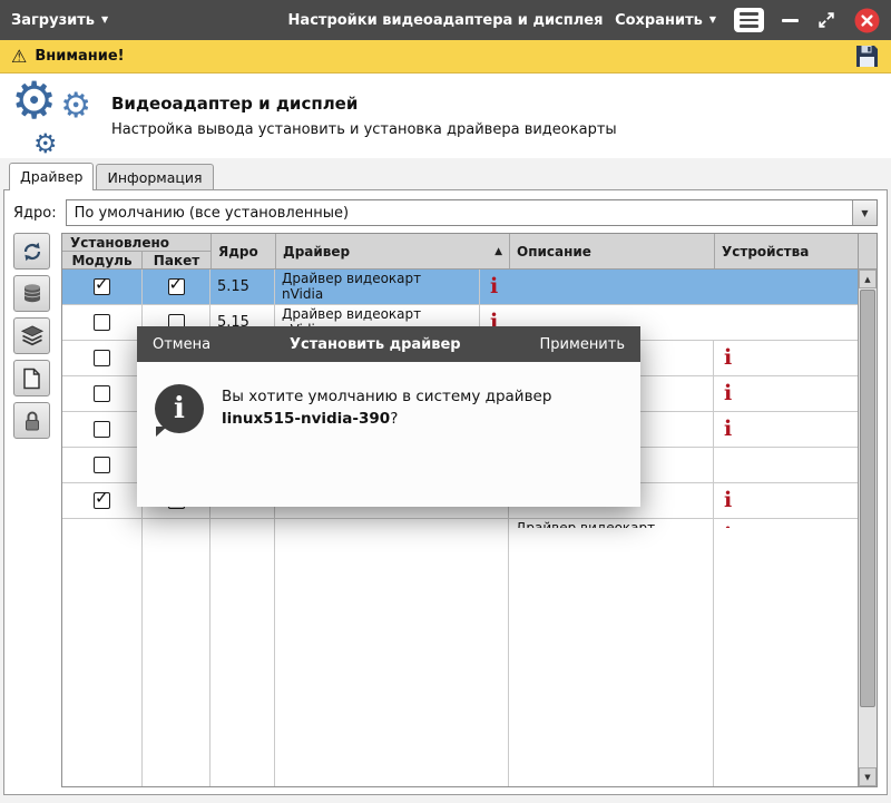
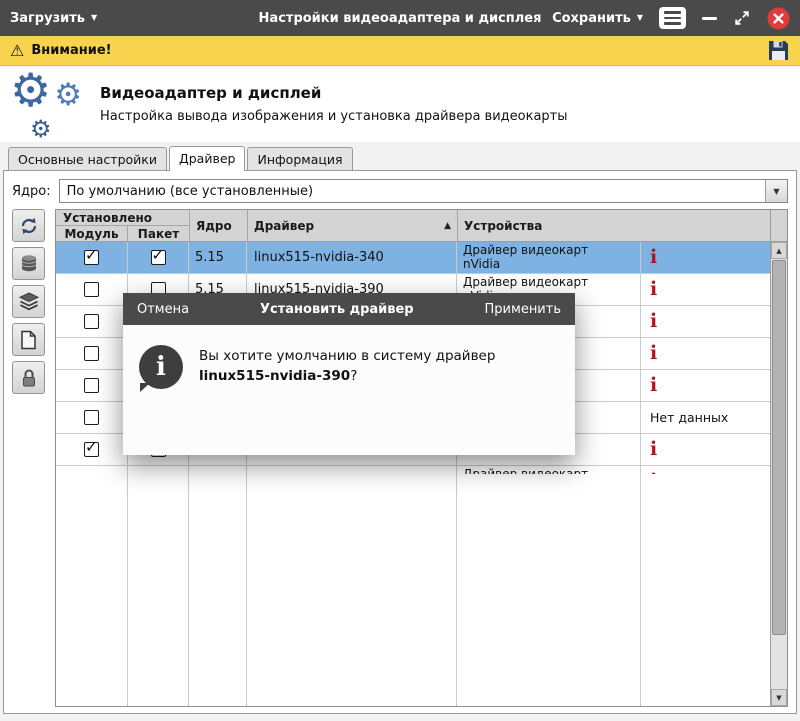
  Настройки видеоадаптера и дисплея
  Загрузить
  ▼
  Сохранить
  ▼
  ⚠
  Внимание!
  ⚙
  ⚙
  ⚙
  Видеоадаптер и дисплей
- Настройка вывода установить и установка драйвера видеокарты
+ Настройка вывода изображения и установка драйвера видеокарты
+ Основные настройки
  Драйвер
  Информация
  Ядро:
  По умолчанию (все установленные)
  ▼
  Установлено
  Модуль
  Пакет
  Ядро
  Драйвер
  ▲
- Описание
  Устройства
  5.15
+ linux515-nvidia-340
  Драйвер видеокарт nVidia
  i
  5.15
+ linux515-nvidia-390
  Драйвер видеокарт
  i
  i
  i
  i
+ Нет данных
  i
  ▲
  ▼
  Отмена
  Установить драйвер
  Применить
  i
  Вы хотите умолчанию в систему драйвер linux515-nvidia-390?
